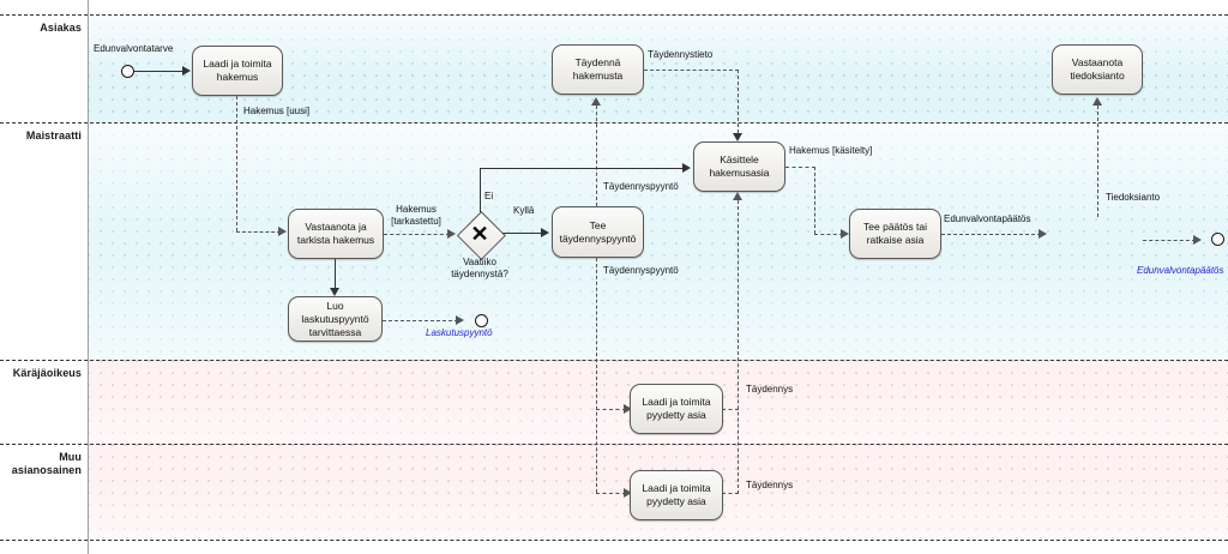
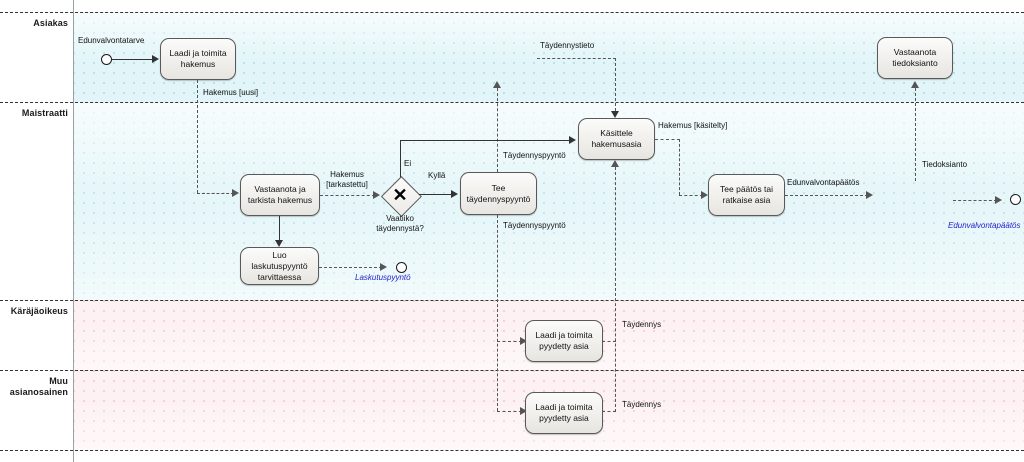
  Asiakas
  Maistraatti
  Käräjäoikeus
  Muu asianosainen
  Edunvalvontatarve
  Laadi ja toimita
  hakemus
- Täydennä
- hakemusta
  Vastaanota
  tiedoksianto
  Hakemus [uusi]
  Täydennystieto
  Tiedoksianto
  Vastaanota ja
  tarkista hakemus
  Hakemus
  [tarkastettu]
  Luo laskutuspyyntö
  tarvittaessa
  Laskutuspyyntö
  ✕
  Vaatiiko
  täydennystä?
  Ei
  Kyllä
  Tee
  täydennyspyyntö
  Täydennyspyyntö
  Täydennyspyyntö
  Käsittele
  hakemusasia
  Hakemus [käsitelty]
  Tee päätös tai
  ratkaise asia
  Edunvalvontapäätös
  Edunvalvontapäätös
  Laadi ja toimita
  pyydetty asia
  Täydennys
  Laadi ja toimita
  pyydetty asia
  Täydennys
